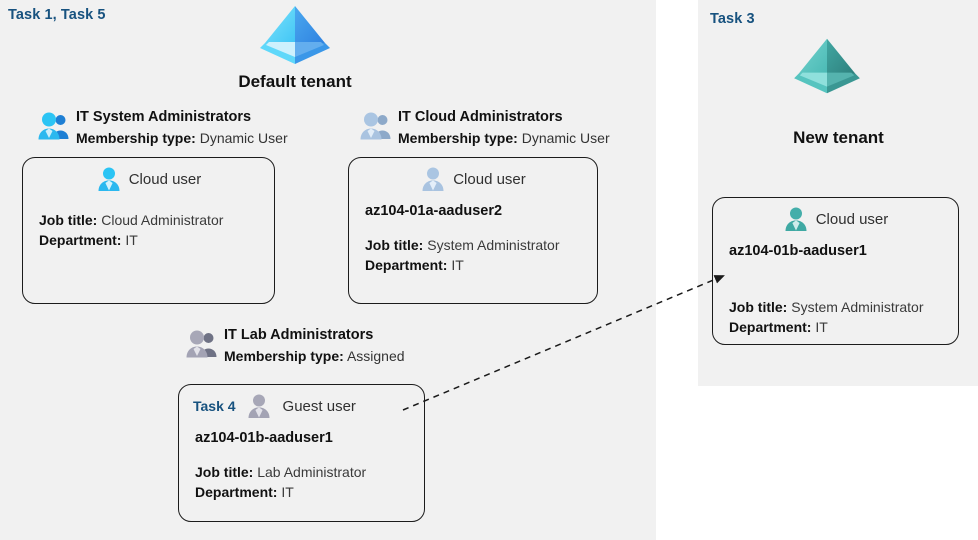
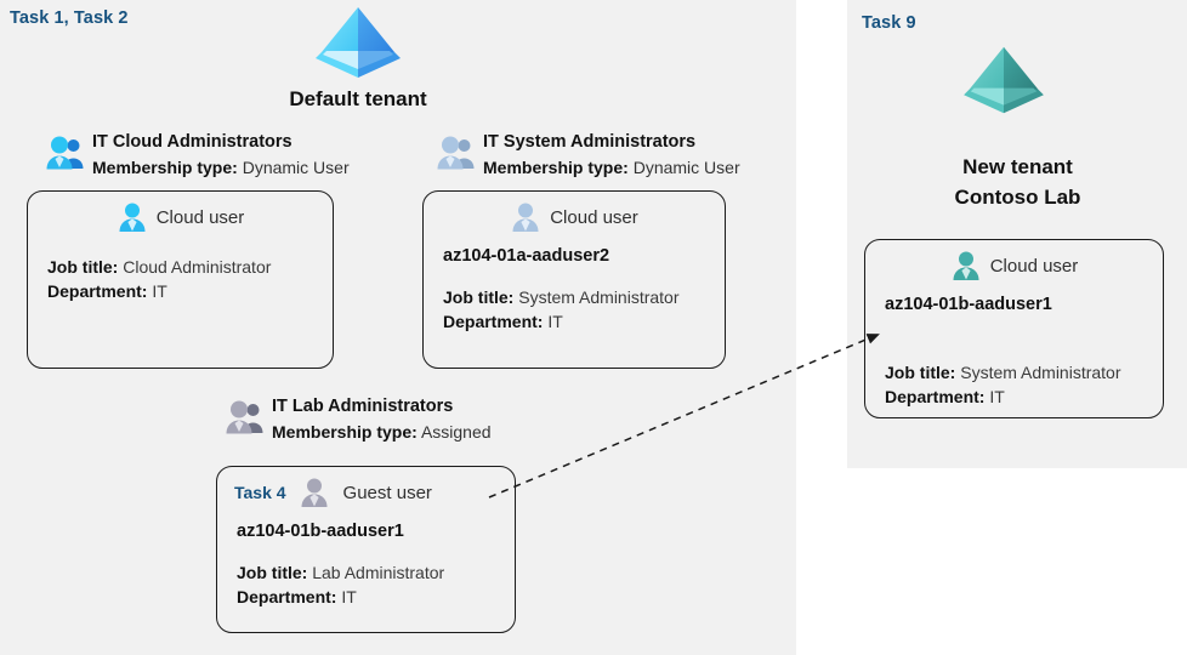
- Task 1, Task 5
+ Task 1, Task 2
- Task 3
+ Task 9
  Default tenant
  New tenant
+ Contoso Lab
- IT System Administrators
+ IT Cloud Administrators
  Membership type: Dynamic User
  Cloud user
  Job title: Cloud Administrator
  Department: IT
- IT Cloud Administrators
+ IT System Administrators
  Membership type: Dynamic User
  Cloud user
  az104-01a-aaduser2
  Job title: System Administrator
  Department: IT
  IT Lab Administrators
  Membership type: Assigned
  Task 4
  Guest user
  az104-01b-aaduser1
  Job title: Lab Administrator
  Department: IT
  Cloud user
  az104-01b-aaduser1
  Job title: System Administrator
  Department: IT
